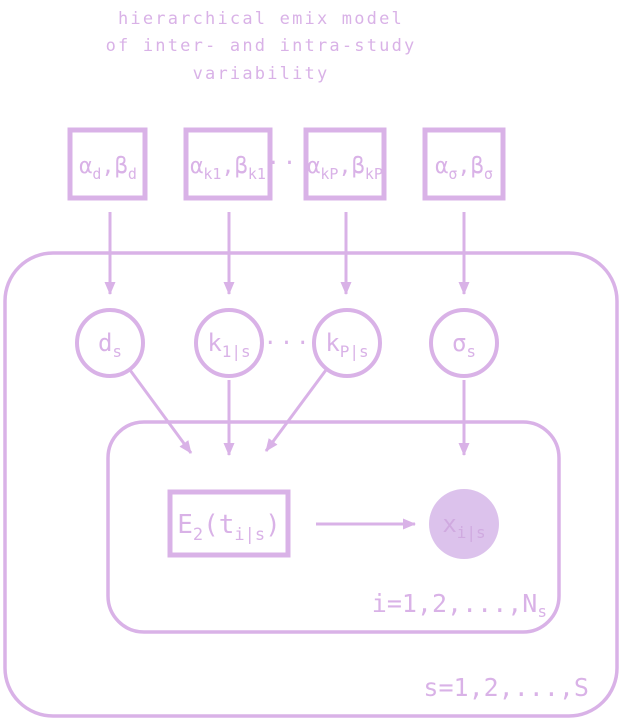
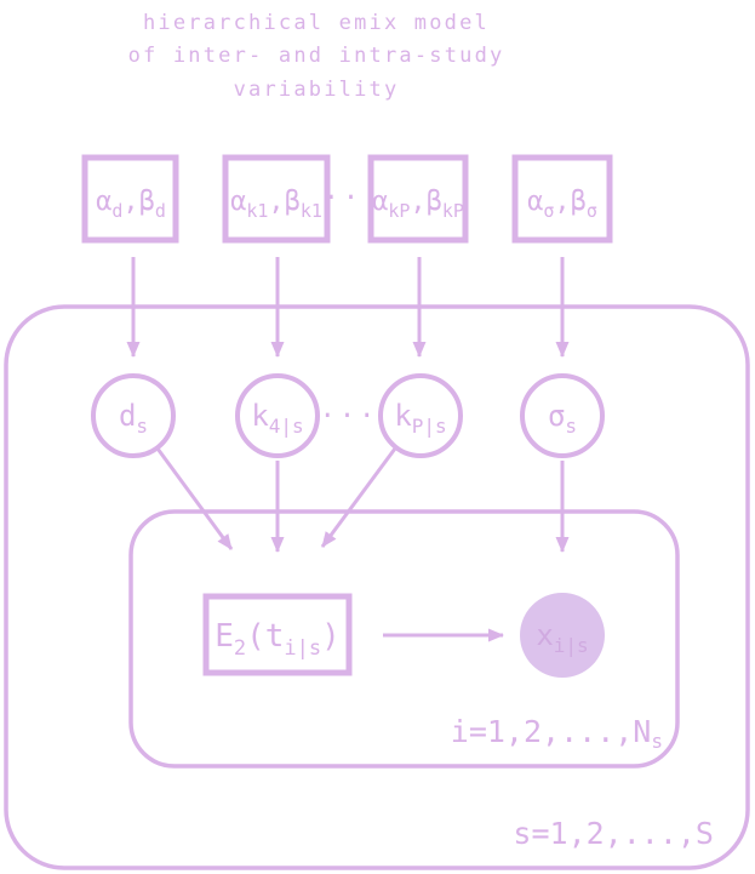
  hierarchical emix model
  of inter- and intra-study
  variability
  αd,βd
  αk1,βk1
  αkP,βkP
  ασ,βσ
  ···
  ds
- k1|s
+ k4|s
  kP|s
  σs
  ···
  E2 (ti|s )
  xi|s
  i=1,2,...,Ns
  s=1,2,...,S
